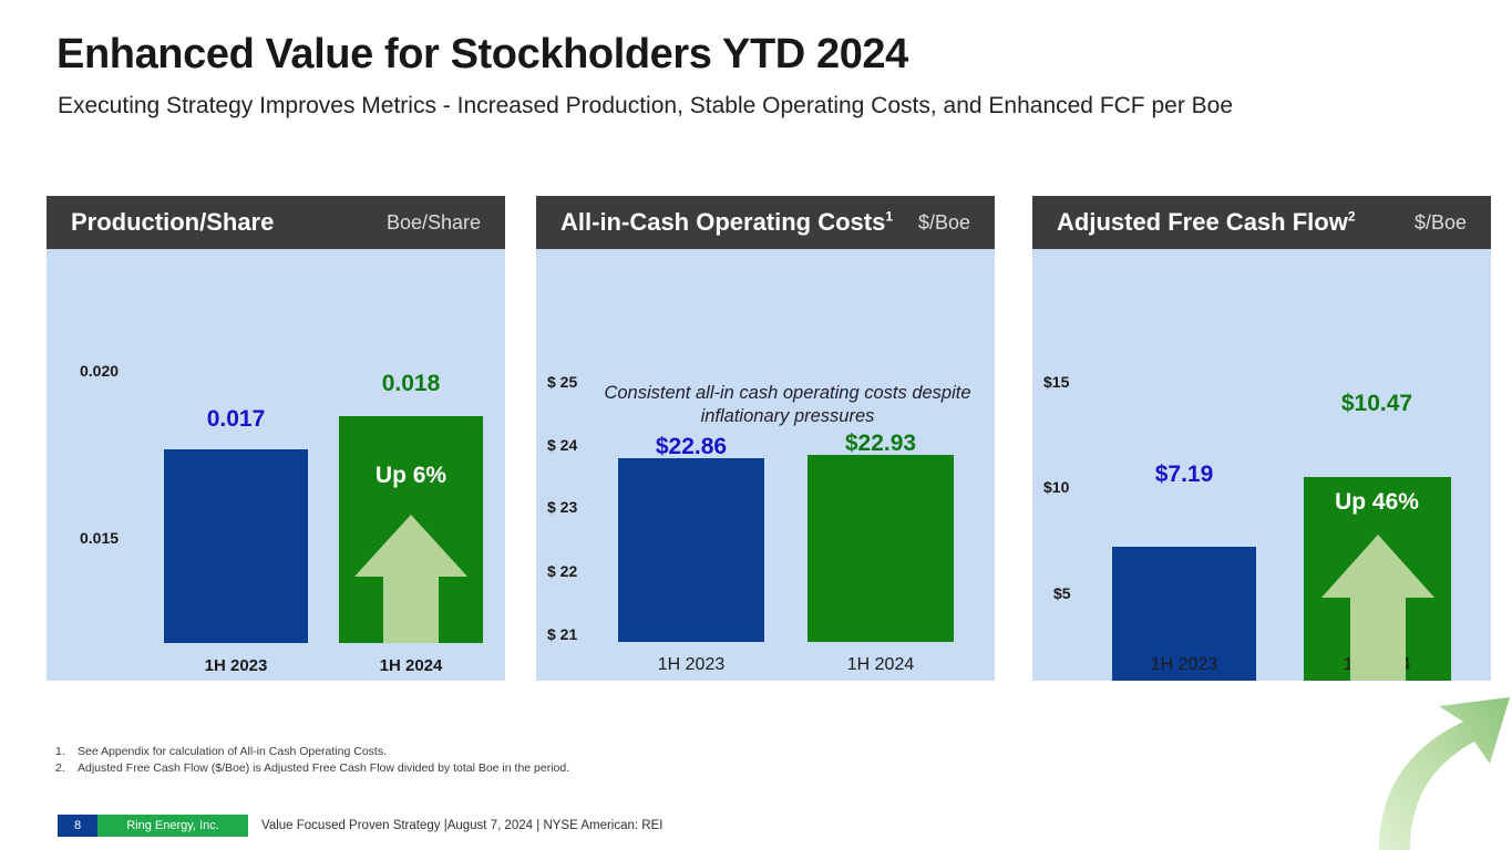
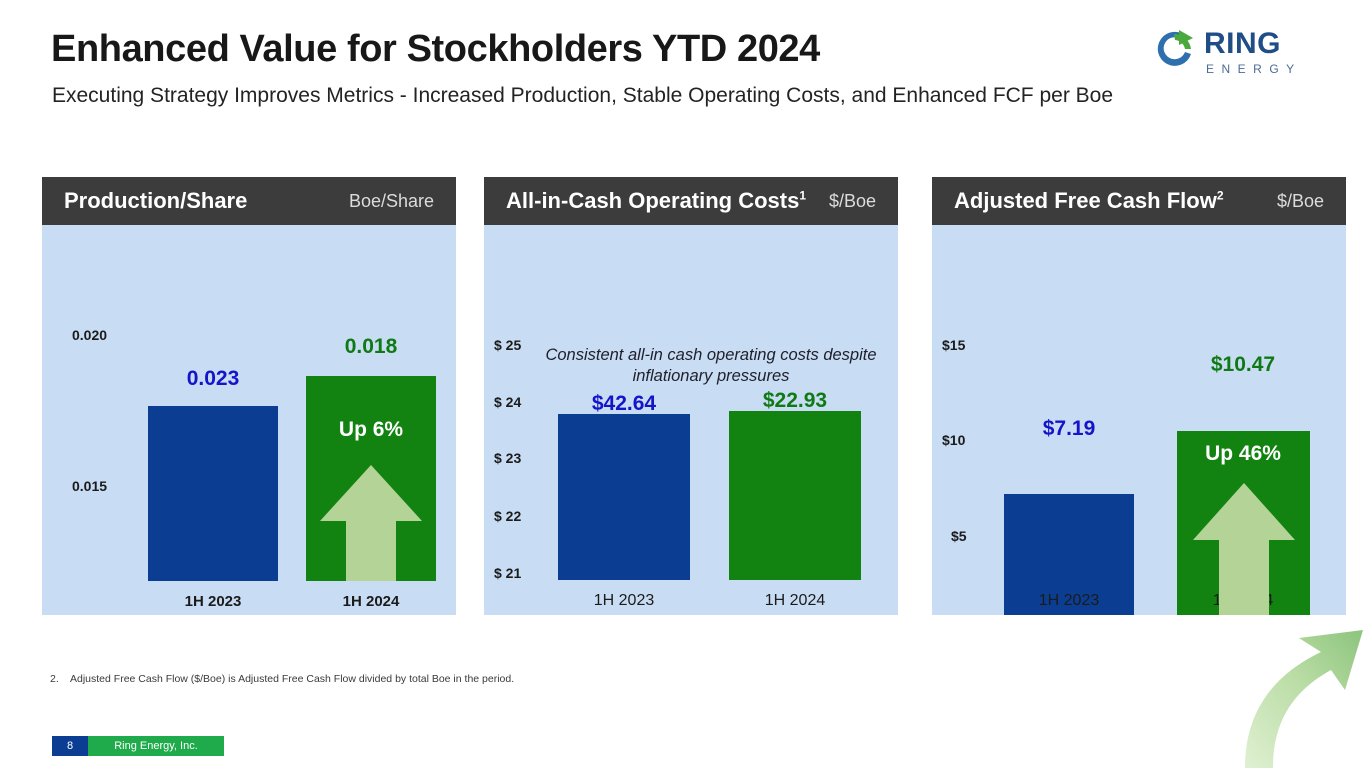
  Enhanced Value for Stockholders YTD 2024
  Executing Strategy Improves Metrics - Increased Production, Stable Operating Costs, and Enhanced FCF per Boe
+ RING
+ ENERGY
  Production/Share
  Boe/Share
  0.020
  0.015
- 0.017
+ 0.023
  0.018
  Up 6%
  1H 2023
  1H 2024
  All-in-Cash Operating Costs1
  $/Boe
  $ 25
  $ 24
  $ 23
  $ 22
  $ 21
  Consistent all-in cash operating costs despite inflationary pressures
- $22.86
+ $42.64
  $22.93
  1H 2023
  1H 2024
  Adjusted Free Cash Flow2
  $/Boe
  $15
  $10
  $5
  $7.19
  $10.47
  Up 46%
  1H 2023
- 1.
- See Appendix for calculation of All-in Cash Operating Costs.
  2.
  Adjusted Free Cash Flow ($/Boe) is Adjusted Free Cash Flow divided by total Boe in the period.
  8
  Ring Energy, Inc.
- Value Focused Proven Strategy |August 7, 2024 | NYSE American: REI
